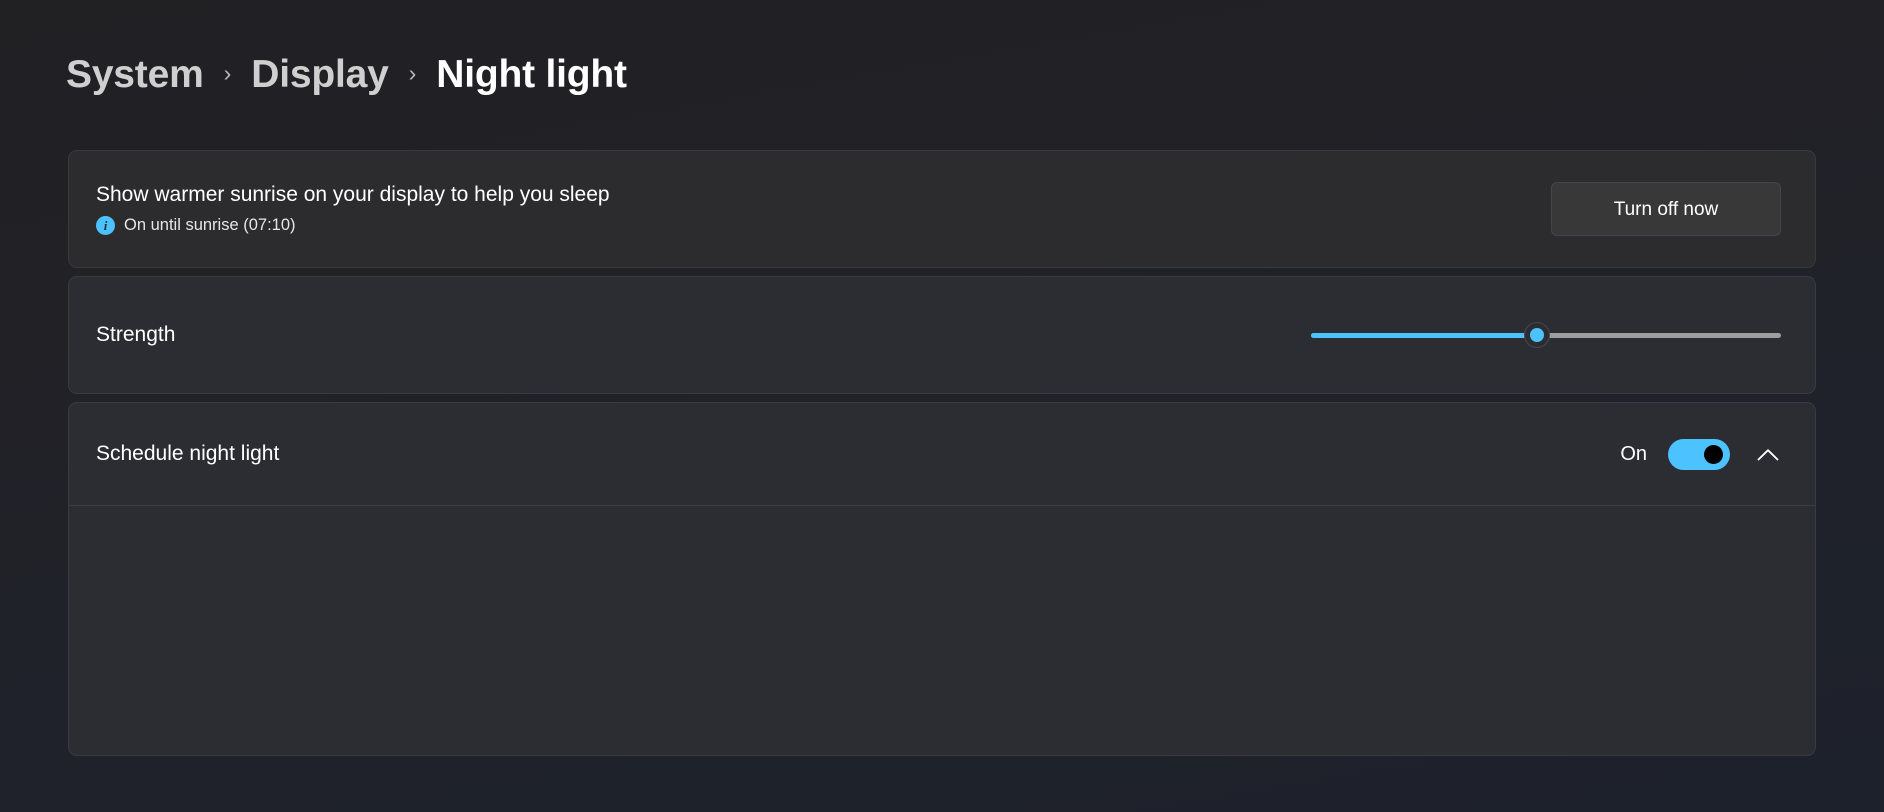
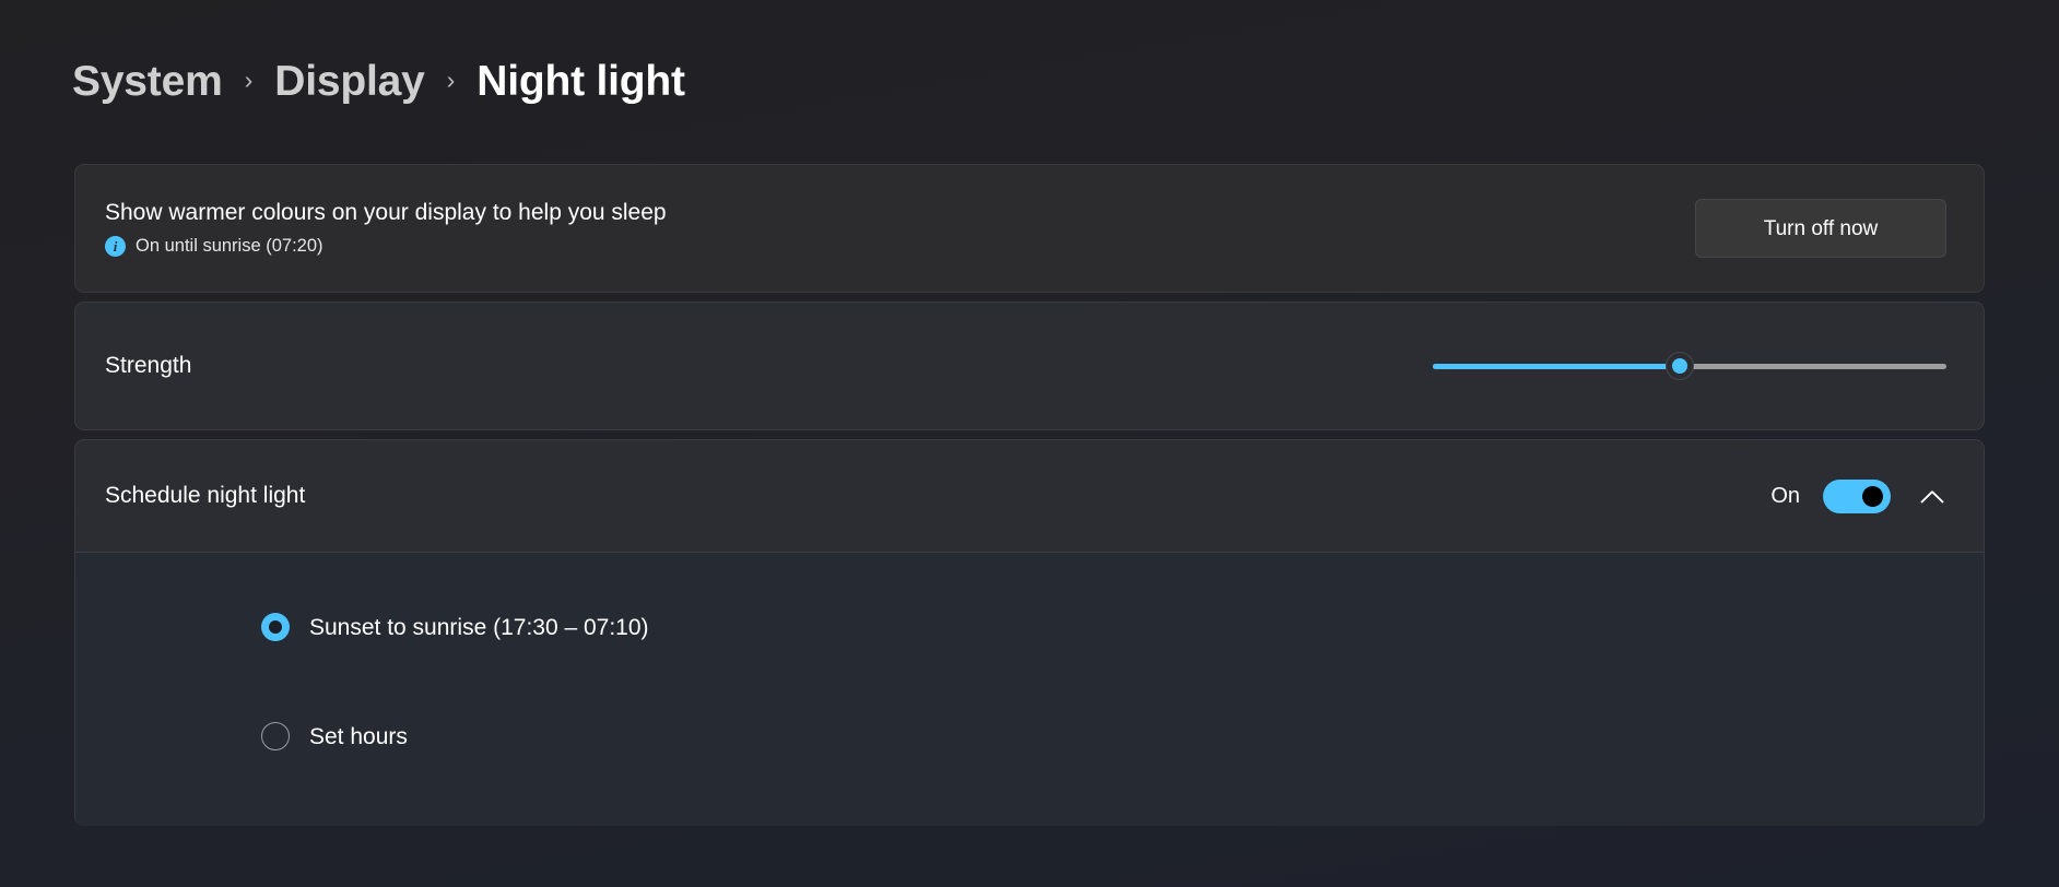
  System
  ›
  Display
  ›
  Night light
- Show warmer sunrise on your display to help you sleep
+ Show warmer colours on your display to help you sleep
  i
- On until sunrise (07:10)
+ On until sunrise (07:20)
  Turn off now
  Strength
  Schedule night light
  On
+ Sunset to sunrise (17:30 – 07:10)
+ Set hours
